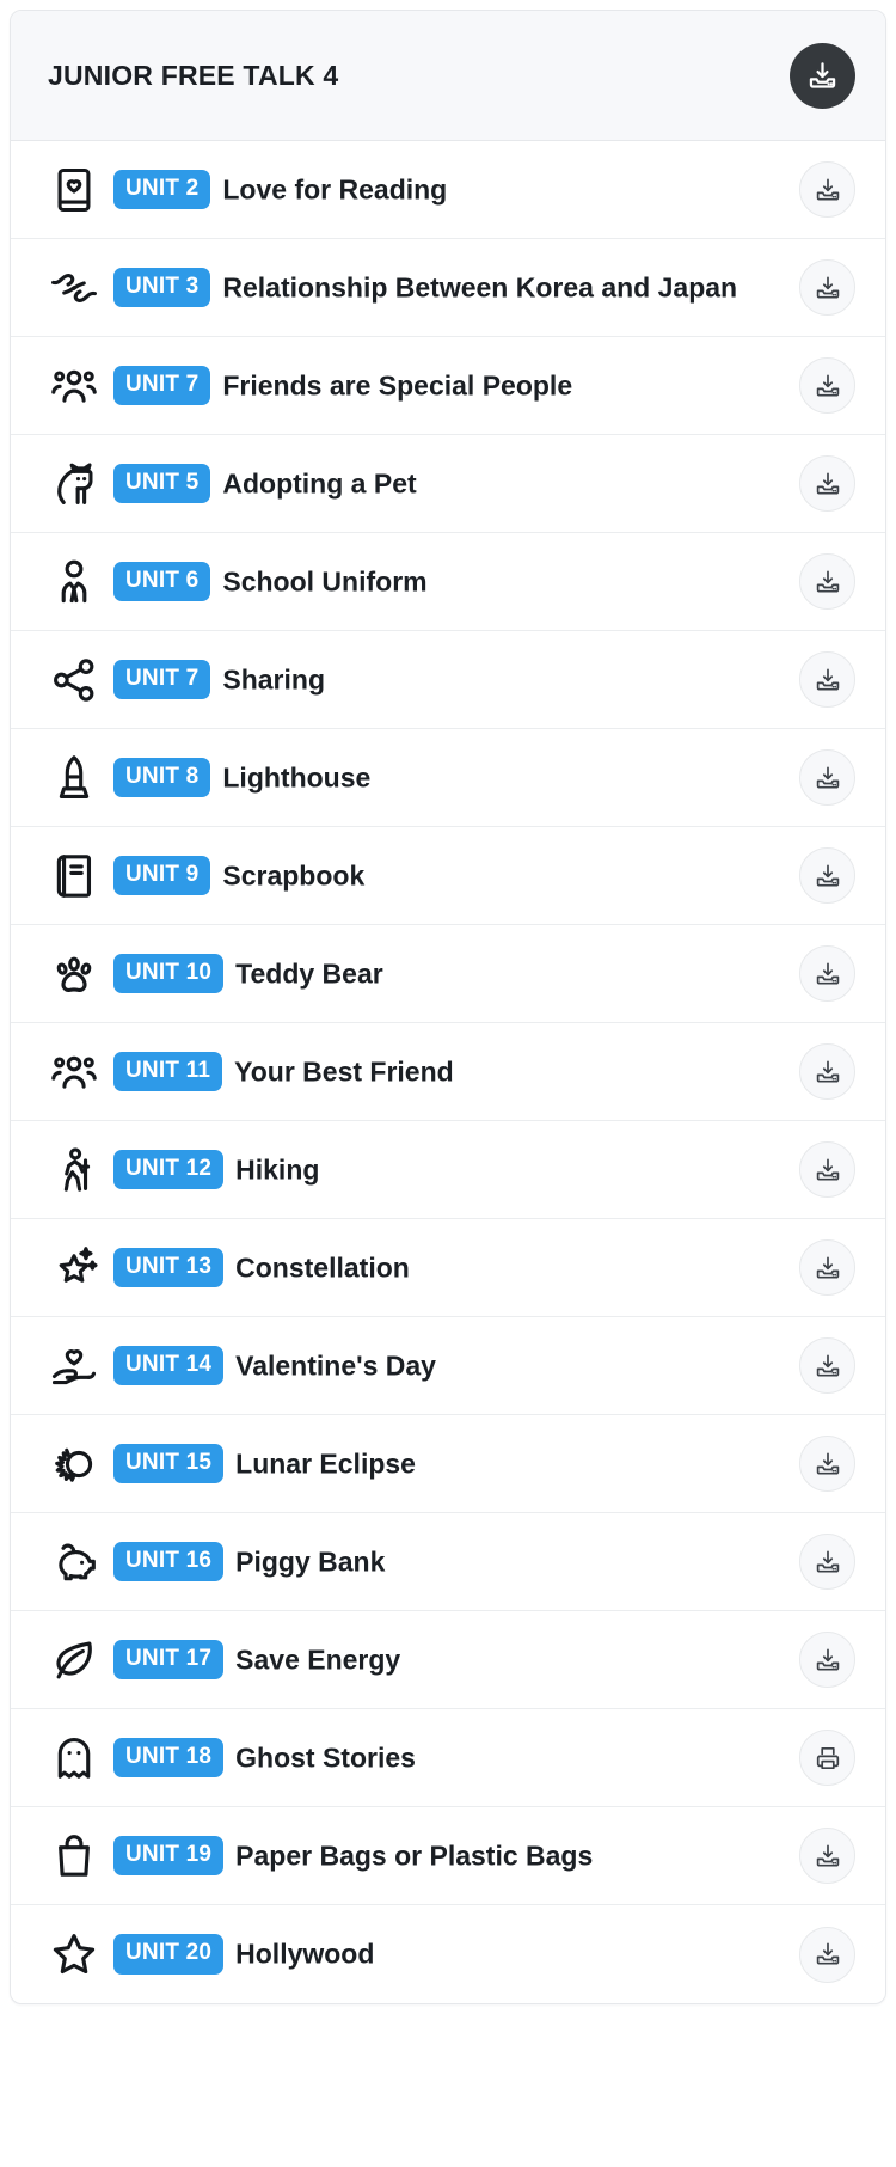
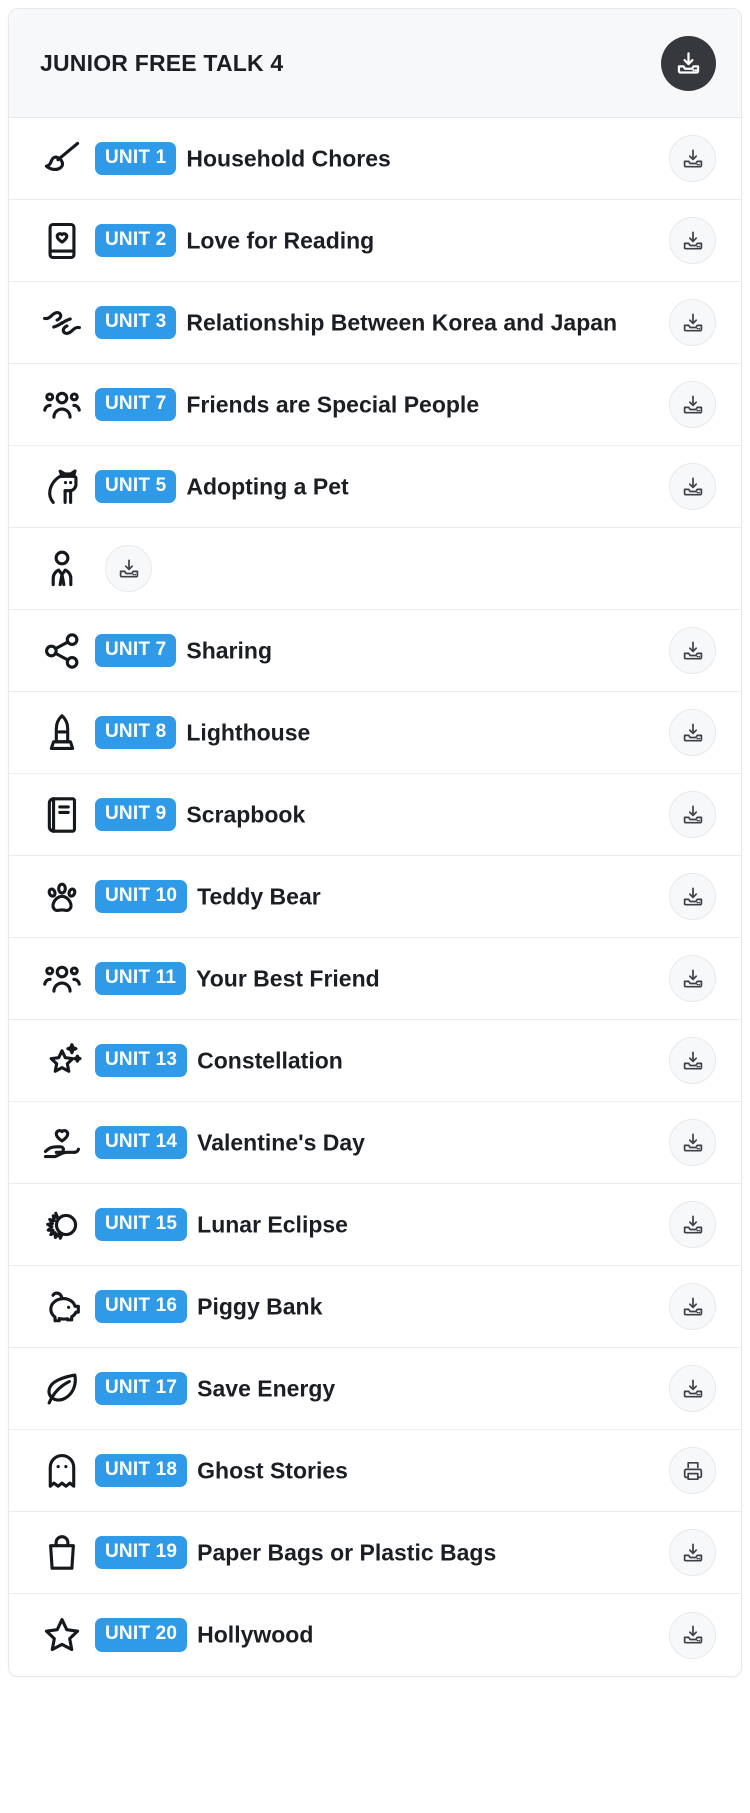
  JUNIOR FREE TALK 4
+ UNIT 1 Household Chores
  UNIT 2 Love for Reading
  UNIT 3 Relationship Between Korea and Japan
  UNIT 7 Friends are Special People
  UNIT 5 Adopting a Pet
- UNIT 6 School Uniform
  UNIT 7 Sharing
  UNIT 8 Lighthouse
  UNIT 9 Scrapbook
  UNIT 10 Teddy Bear
  UNIT 11 Your Best Friend
- UNIT 12 Hiking
  UNIT 13 Constellation
  UNIT 14 Valentine's Day
  UNIT 15 Lunar Eclipse
  UNIT 16 Piggy Bank
  UNIT 17 Save Energy
  UNIT 18 Ghost Stories
  UNIT 19 Paper Bags or Plastic Bags
  UNIT 20 Hollywood
